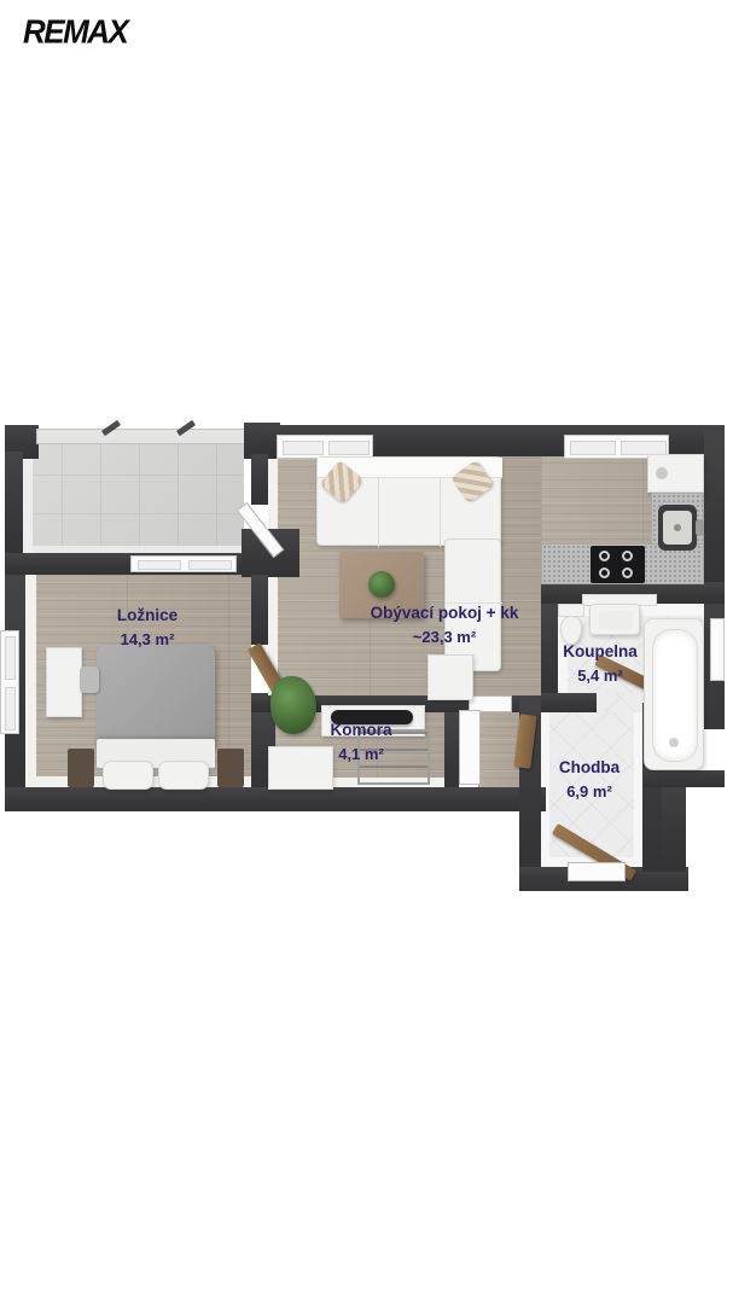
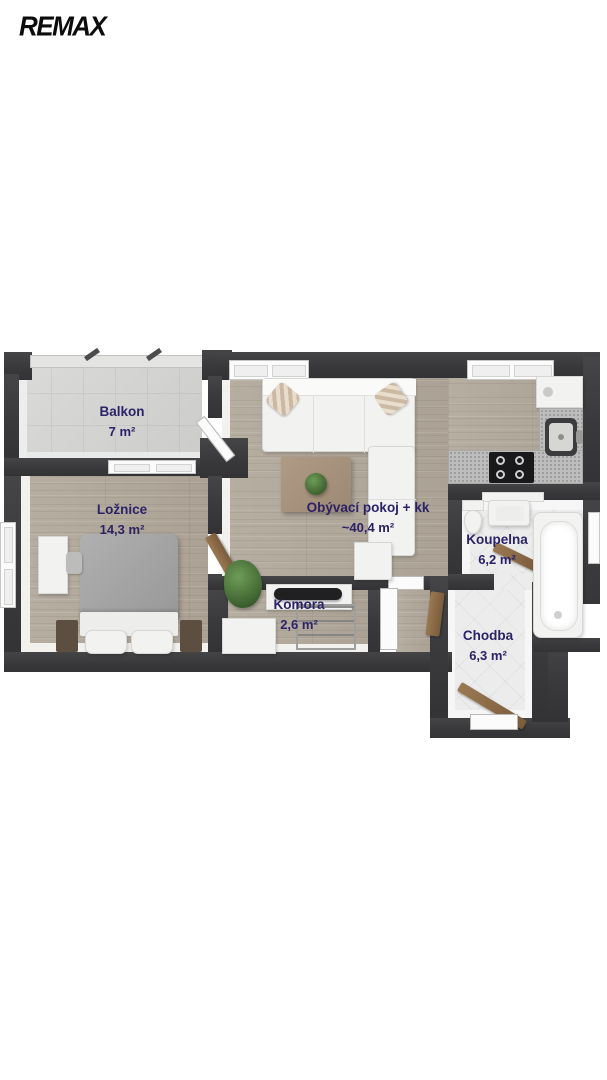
  REMAX
+ Balkon
+ 7 m²
  Ložnice
  14,3 m²
  Obývací pokoj + kk
- ~23,3 m²
+ ~40,4 m²
  Komora
- 4,1 m²
+ 2,6 m²
  Koupelna
- 5,4 m²
+ 6,2 m²
  Chodba
- 6,9 m²
+ 6,3 m²
